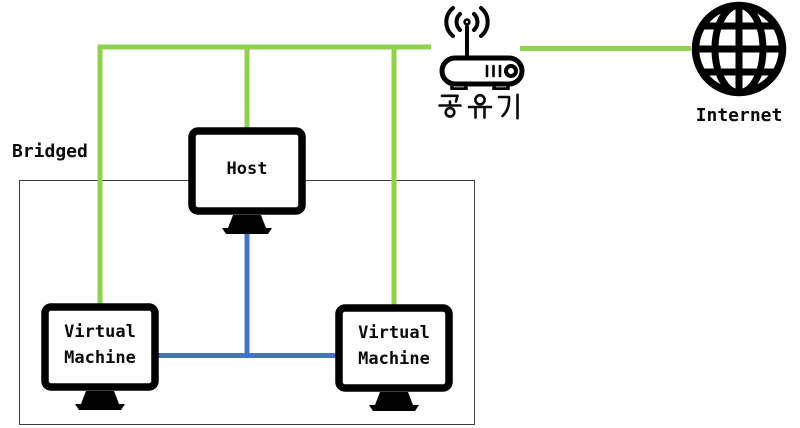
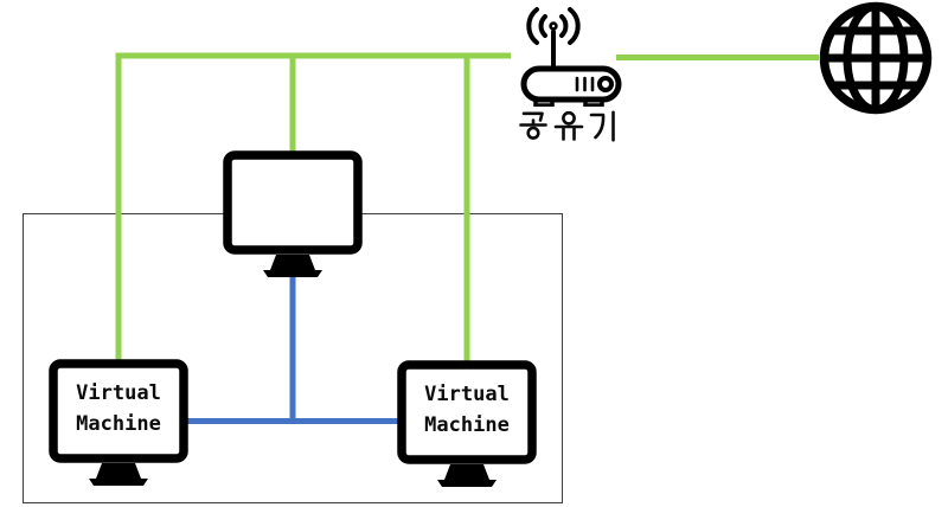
- Bridged
- Internet
- Host
  Virtual Machine
  Virtual Machine
